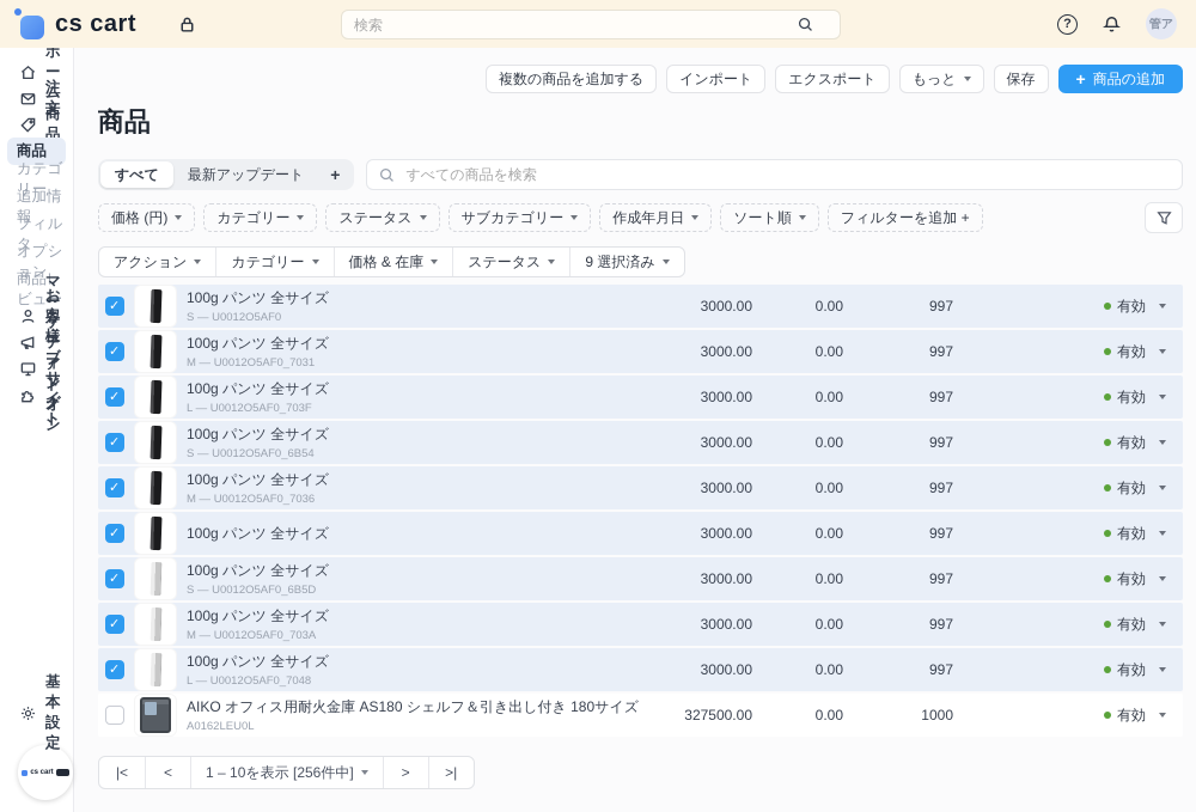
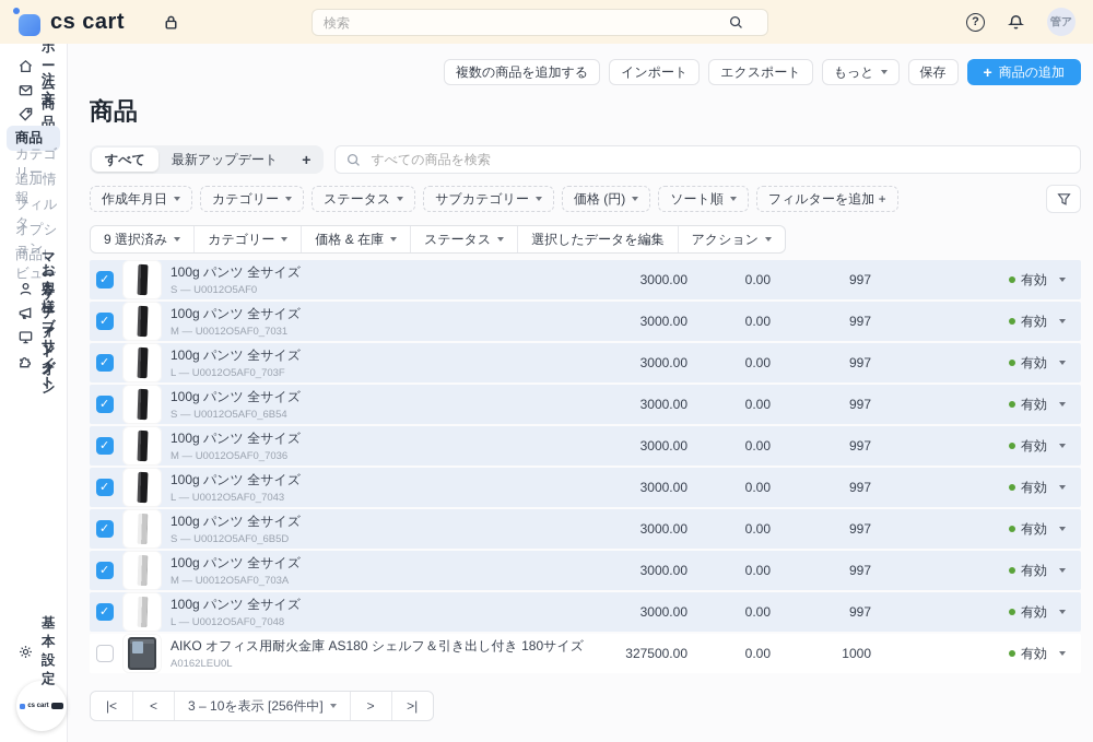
  cs cart
  検索
  ?
  管ア
  ホーム
  注文
  商品
  商品
  カテゴリー
  追加情報
  フィルタ
  オプション
  商品レビュー
  お客様
  マーケティング
  ウェブサイト
  アドオン
  基本設定
  複数の商品を追加する
  インポート
  エクスポート
  もっと
  保存
  +
  商品の追加
  商品
  すべて
  最新アップデート
  +
  すべての商品を検索
- 価格 (円)
+ 作成年月日
  カテゴリー
  ステータス
  サブカテゴリー
- 作成年月日
+ 価格 (円)
  ソート順
  フィルターを追加 +
- アクション
+ 9 選択済み
  カテゴリー
  価格 & 在庫
  ステータス
+ 選択したデータを編集
- 9 選択済み
+ アクション
  100g パンツ 全サイズ
  S — U0012O5AF0
  3000.00
  0.00
  997
  有効
  100g パンツ 全サイズ
  M — U0012O5AF0_7031
  3000.00
  0.00
  997
  有効
  100g パンツ 全サイズ
  L — U0012O5AF0_703F
  3000.00
  0.00
  997
  有効
  100g パンツ 全サイズ
  S — U0012O5AF0_6B54
  3000.00
  0.00
  997
  有効
  100g パンツ 全サイズ
  M — U0012O5AF0_7036
  3000.00
  0.00
  997
  有効
  100g パンツ 全サイズ
+ L — U0012O5AF0_7043
  3000.00
  0.00
  997
  有効
  100g パンツ 全サイズ
  S — U0012O5AF0_6B5D
  3000.00
  0.00
  997
  有効
  100g パンツ 全サイズ
  M — U0012O5AF0_703A
  3000.00
  0.00
  997
  有効
  100g パンツ 全サイズ
  L — U0012O5AF0_7048
  3000.00
  0.00
  997
  有効
  AIKO オフィス用耐火金庫 AS180 シェルフ＆引き出し付き 180サイズ
  A0162LEU0L
  327500.00
  0.00
  1000
  有効
  |<
  <
- 1 – 10を表示 [256件中]
+ 3 – 10を表示 [256件中]
  >
  >|
